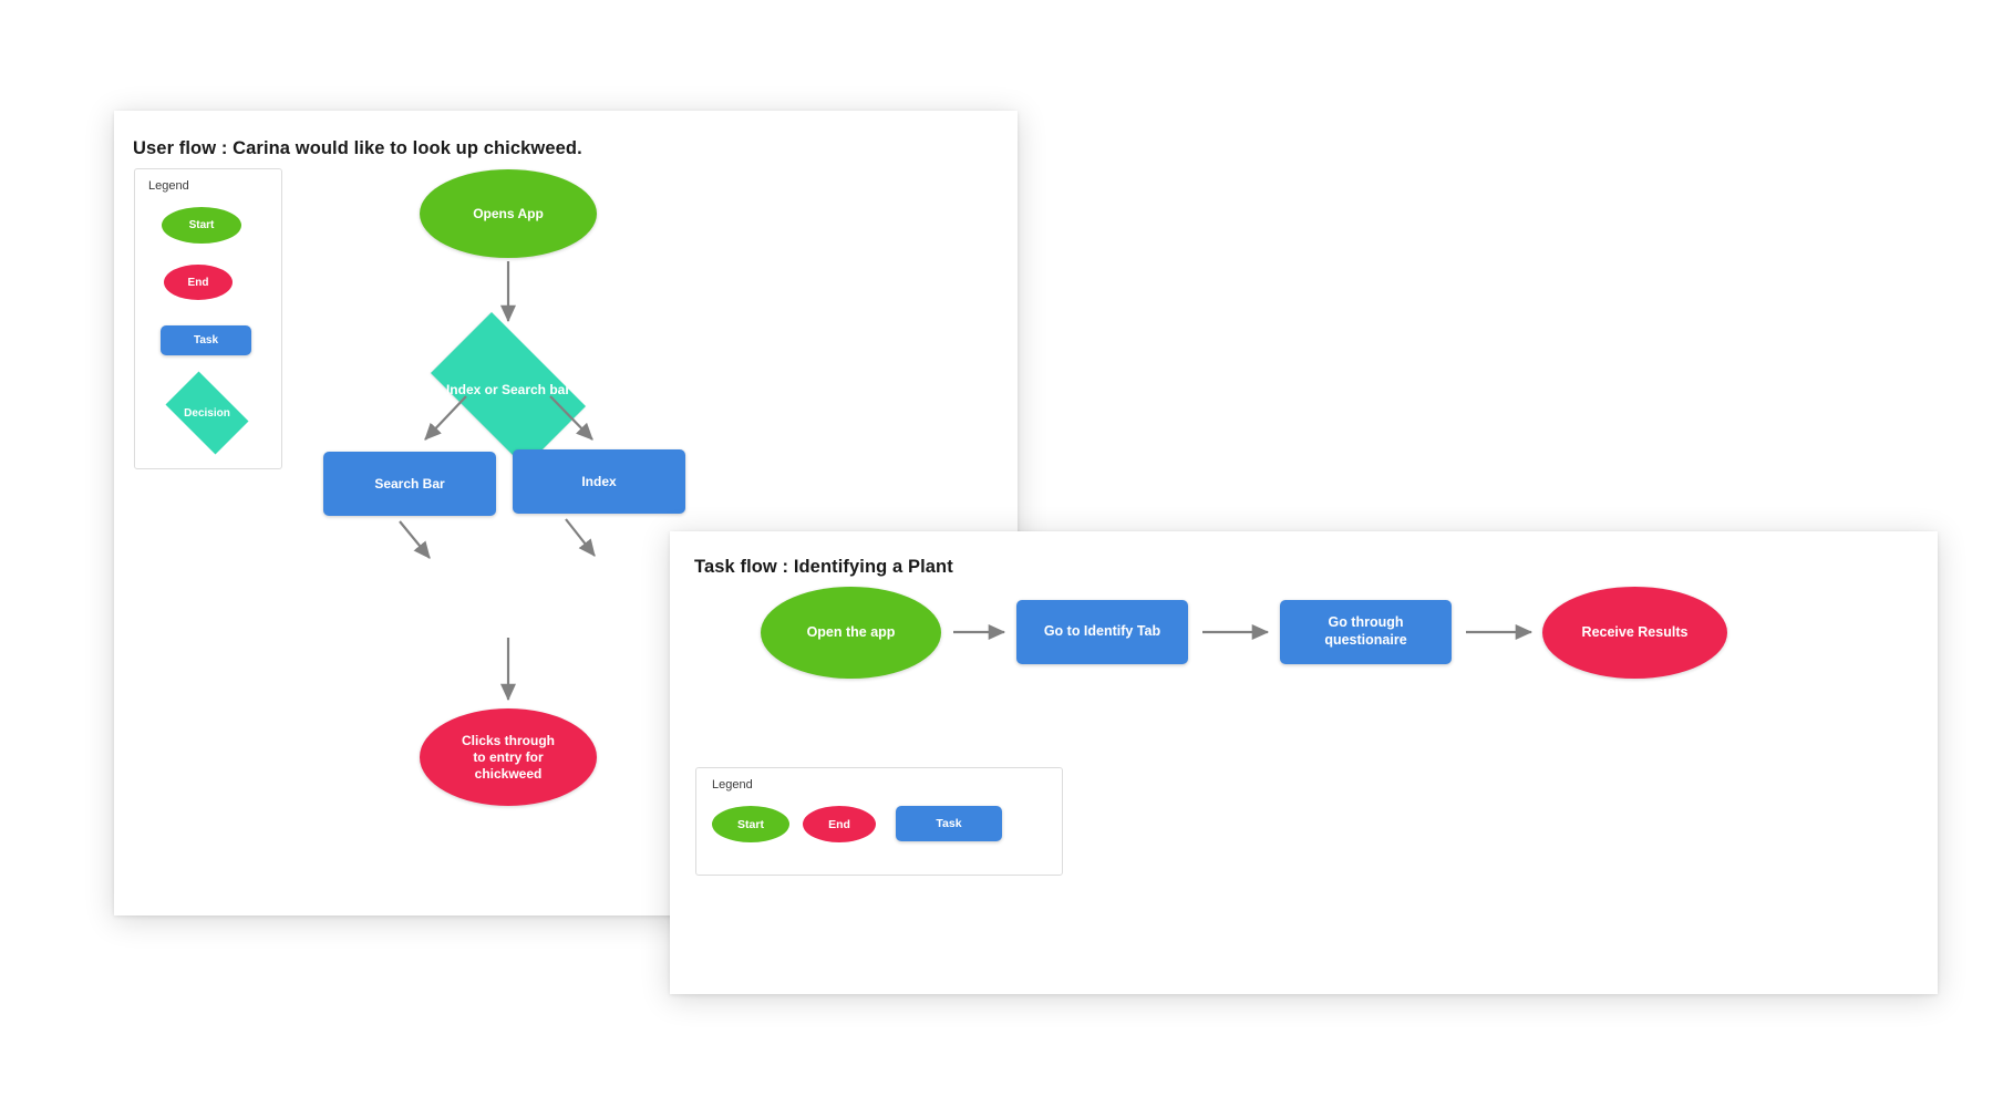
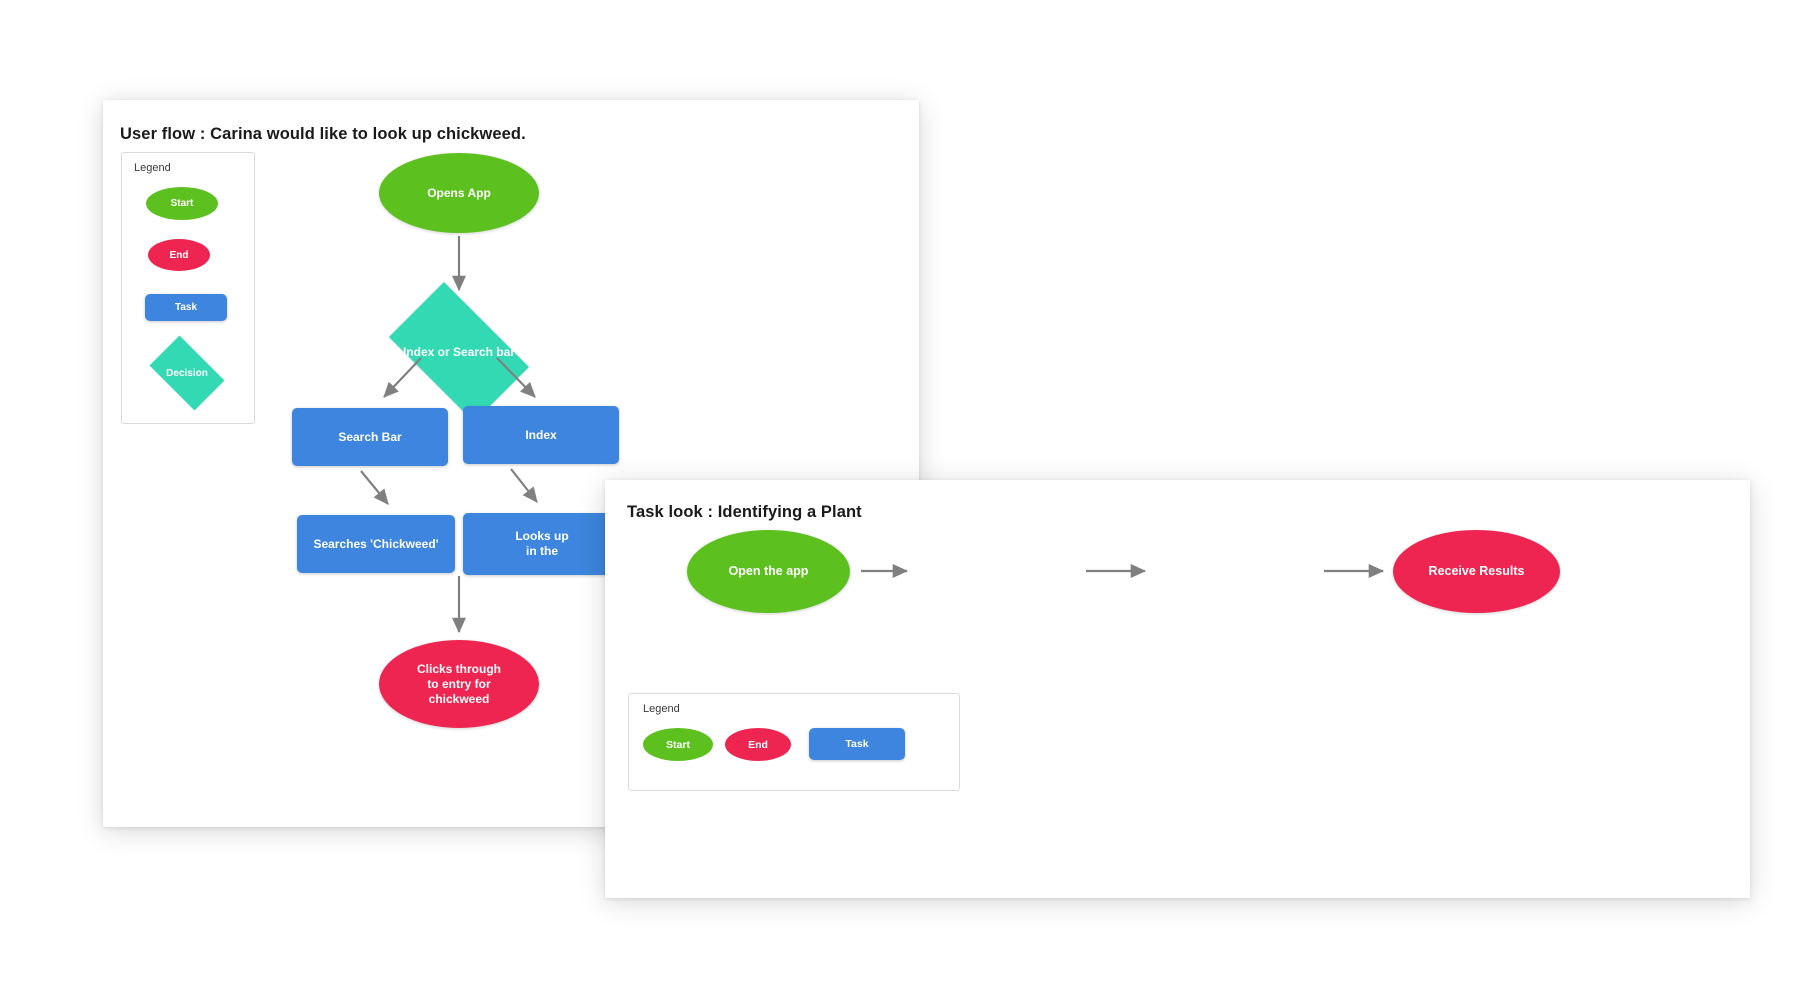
  User flow : Carina would like to look up chickweed.
  Legend
  Start
  End
  Task
  Decision
  Opens App
  Index or Search bar
  Search Bar
  Index
+ Searches 'Chickweed'
+ Looks up
+ in the
  Clicks through
  to entry for
  chickweed
- Task flow : Identifying a Plant
+ Task look : Identifying a Plant
  Open the app
- Go to Identify Tab
- Go through
- questionaire
  Receive Results
  Legend
  Start
  End
  Task
